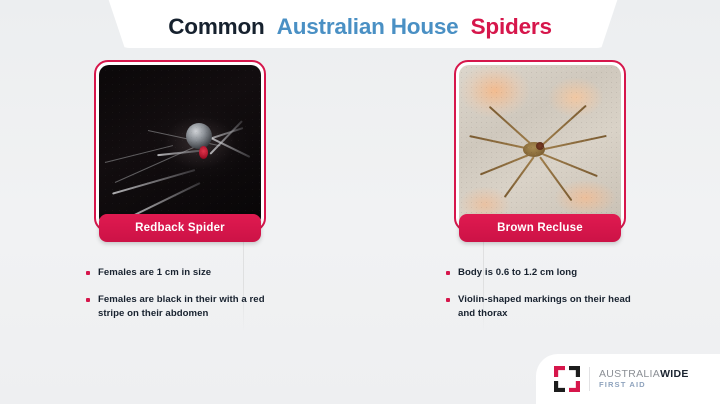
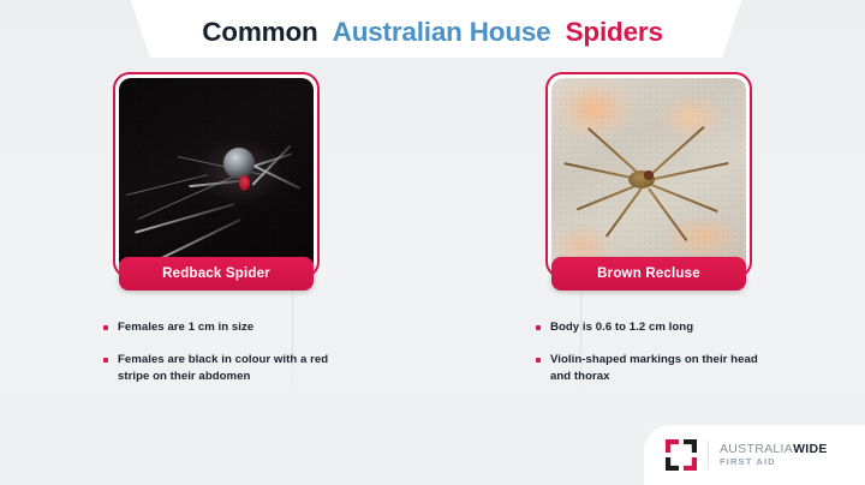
  Common Australian House Spiders
  Redback Spider
  Females are 1 cm in size
- Females are black in their with a red stripe on their abdomen
+ Females are black in colour with a red stripe on their abdomen
  Brown Recluse
  Body is 0.6 to 1.2 cm long
  Violin-shaped markings on their head and thorax
  AUSTRALIAWIDE
  FIRST AID
